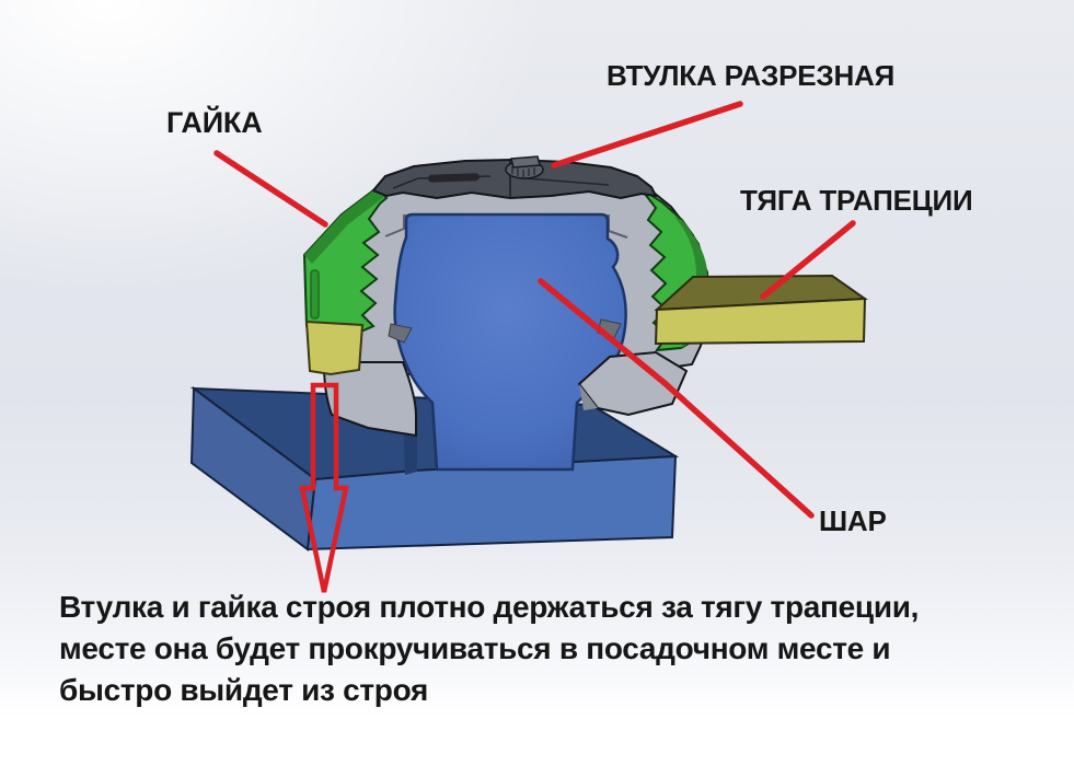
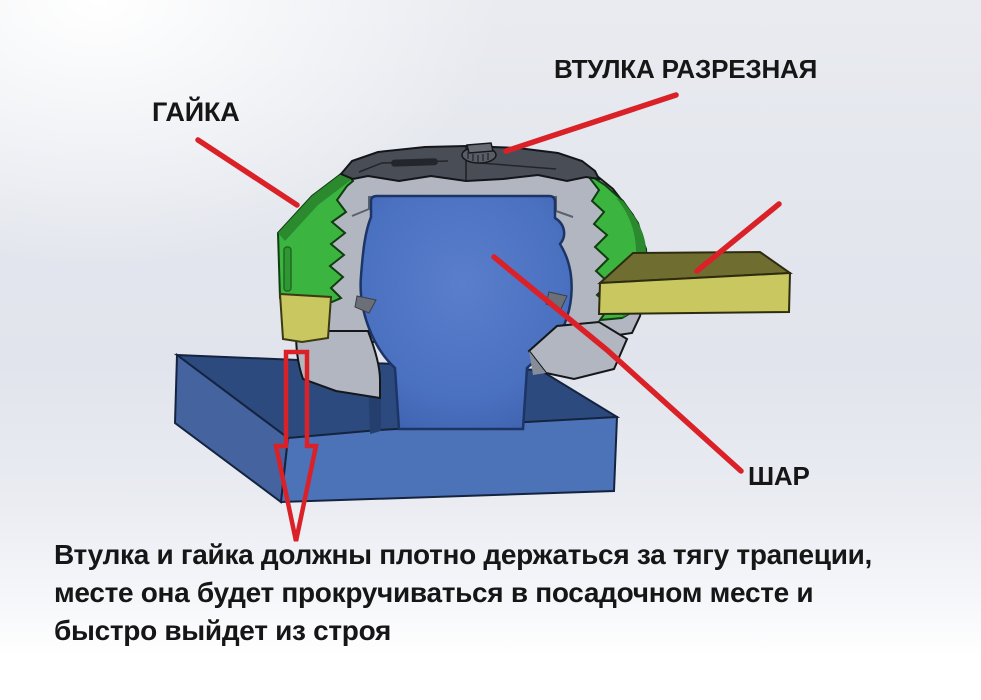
  ГАЙКА
  ВТУЛКА РАЗРЕЗНАЯ
- ТЯГА ТРАПЕЦИИ
  ШАР
- Втулка и гайка строя плотно держаться за тягу трапеции,
+ Втулка и гайка должны плотно держаться за тягу трапеции,
  месте она будет прокручиваться в посадочном месте и
  быстро выйдет из строя
